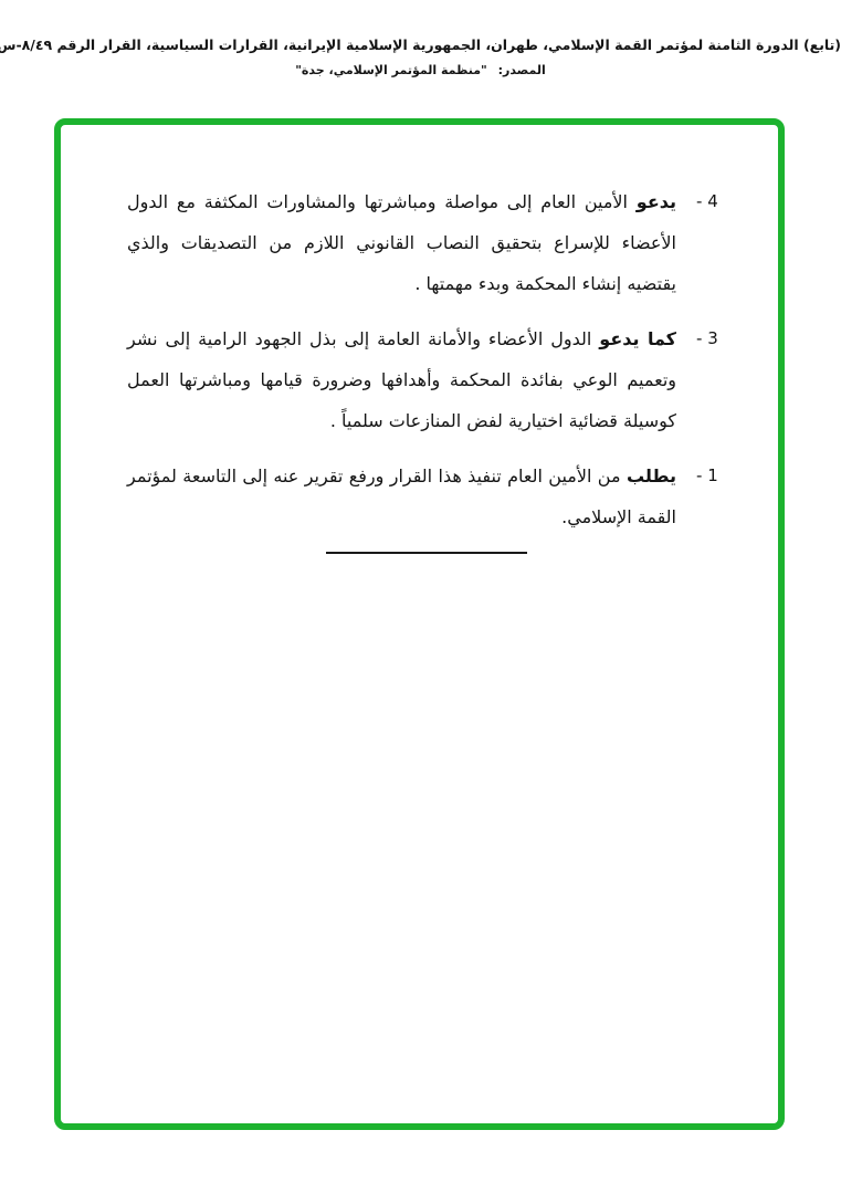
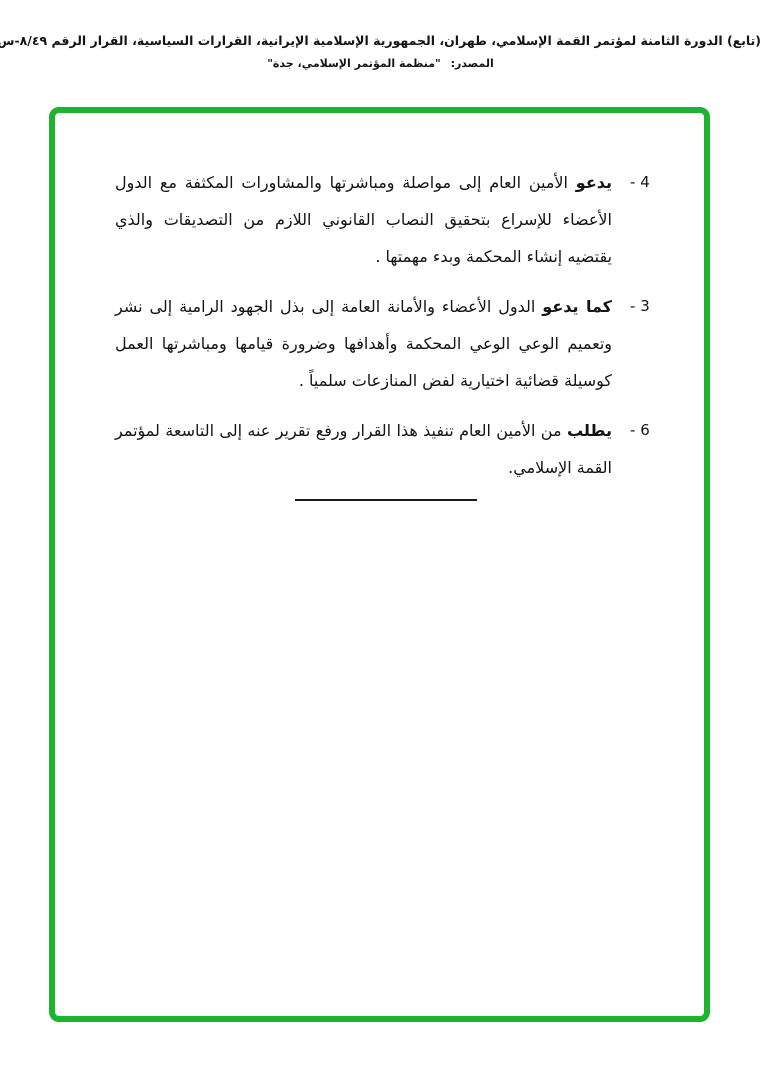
  (تابع) الدورة الثامنة لمؤتمر القمة الإسلامي، طهران، الجمهورية الإسلامية الإيرانية، القرارات السياسية، القرار الرقم ٨/٤٩-س
  المصدر: "منظمة المؤتمر الإسلامي، جدة"
  يدعو الأمين العام إلى مواصلة ومباشرتها والمشاورات المكثفة مع الدول الأعضاء للإسراع بتحقيق النصاب القانوني اللازم من التصديقات والذي يقتضيه إنشاء المحكمة وبدء مهمتها .
  4 -
- كما يدعو الدول الأعضاء والأمانة العامة إلى بذل الجهود الرامية إلى نشر وتعميم الوعي بفائدة المحكمة وأهدافها وضرورة قيامها ومباشرتها العمل كوسيلة قضائية اختيارية لفض المنازعات سلمياً .
+ كما يدعو الدول الأعضاء والأمانة العامة إلى بذل الجهود الرامية إلى نشر وتعميم الوعي الوعي المحكمة وأهدافها وضرورة قيامها ومباشرتها العمل كوسيلة قضائية اختيارية لفض المنازعات سلمياً .
  3 -
  يطلب من الأمين العام تنفيذ هذا القرار ورفع تقرير عنه إلى التاسعة لمؤتمر القمة الإسلامي.
- 1 -
+ 6 -
